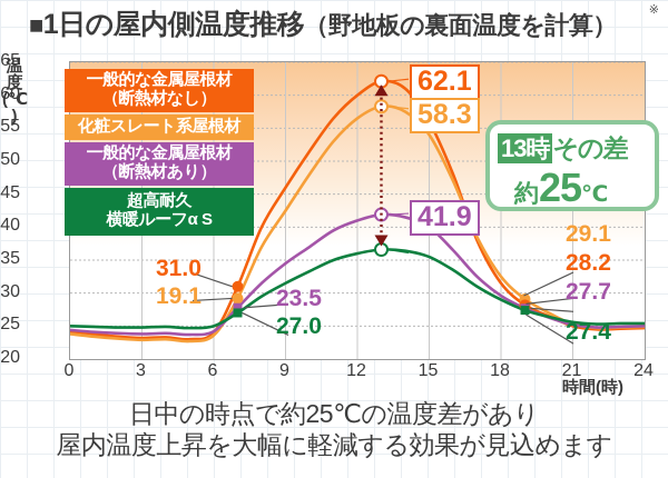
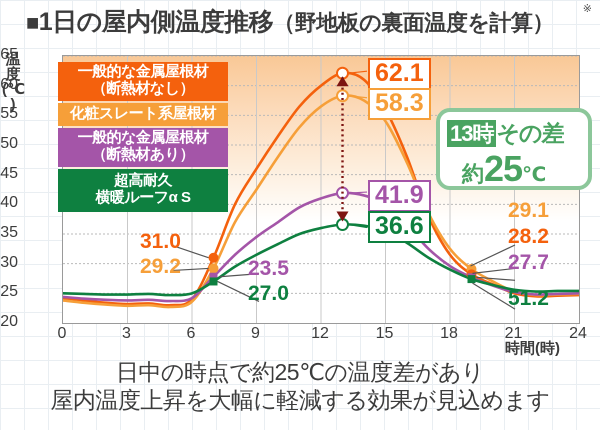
  ■1日の屋内側温度推移（野地板の裏面温度を計算）
  ※
  温
  度
  (℃
  )
  時間(時)
  20
  25
  30
  35
  40
  45
  50
  55
  60
  65
  0
  3
  6
  9
  12
  15
  18
  21
  24
  一般的な金属屋根材
  （断熱材なし）
  化粧スレート系屋根材
  一般的な金属屋根材
  （断熱材あり）
  超高耐久
  横暖ルーフα S
  62.1
  58.3
  41.9
+ 36.6
  31.0
- 19.1
+ 29.2
  23.5
  27.0
  29.1
  28.2
  27.7
- 27.4
+ 51.2
  13時その差
  約25℃
  日中の時点で約25℃の温度差があり
  屋内温度上昇を大幅に軽減する効果が見込めます
